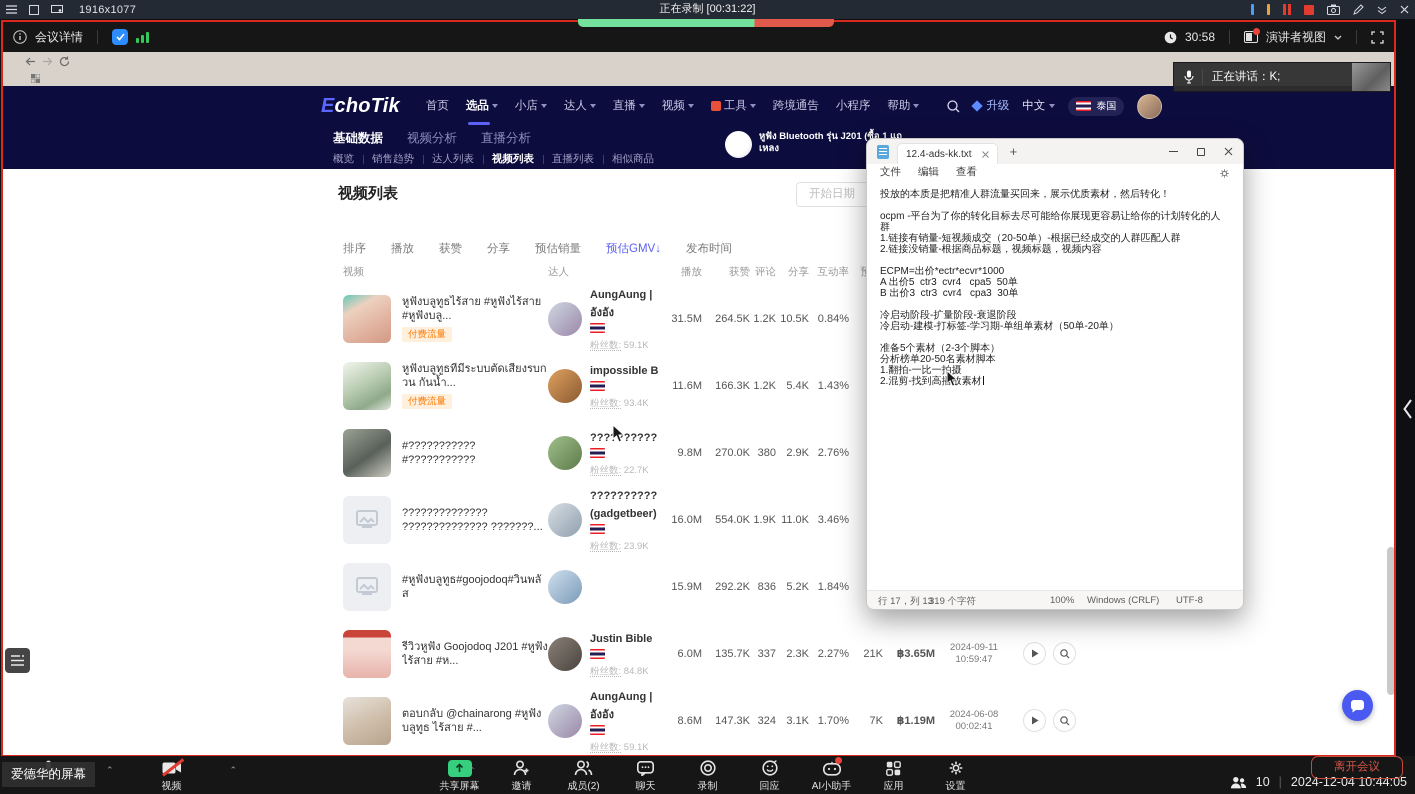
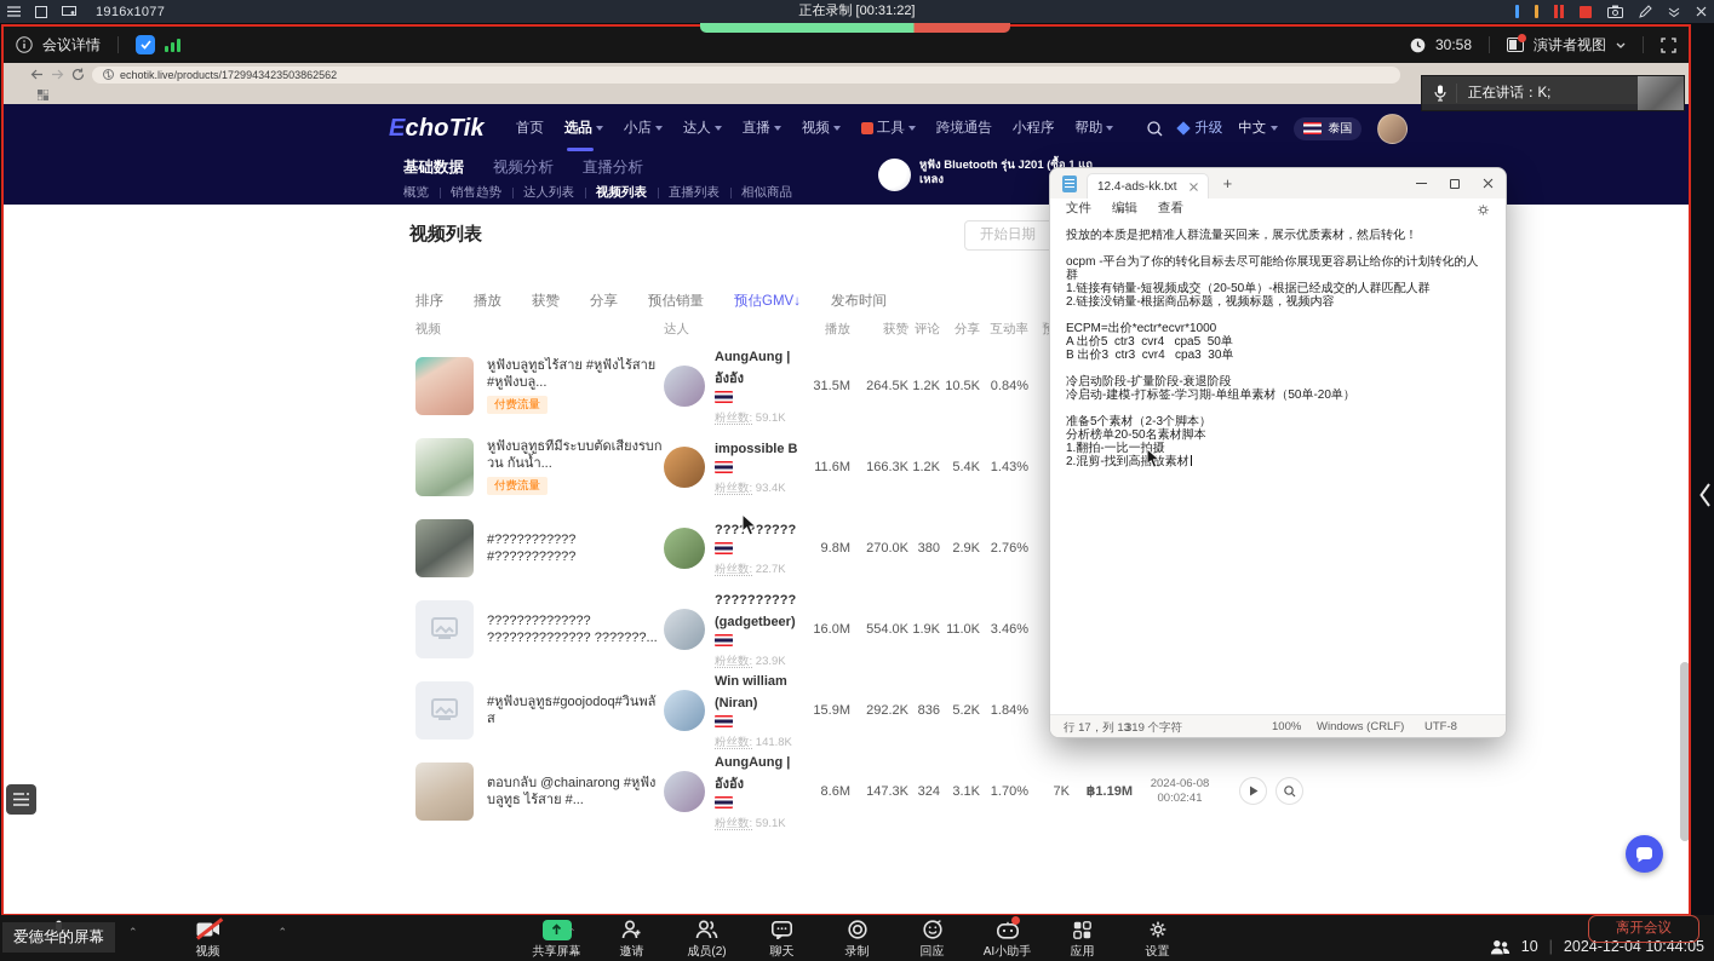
  1916x1077
  正在录制 [00:31:22]
  会议详情
  30:58
  演讲者视图
+ echotik.live/products/1729943423503862562
  EchoTik
  首页
  选品
  小店
  达人
  直播
  视频
  工具
  跨境通告
  小程序
  帮助
  升级
  中文
  泰国
  基础数据
  视频分析
  直播分析
  หูฟัง Bluetooth รุ่น J201 (ซื้อ 1 แถ
  เหลง
  概览
  销售趋势
  达人列表
  视频列表
  直播列表
  相似商品
  视频列表
  开始日期
  排序
  播放
  获赞
  分享
  预估销量
  预估GMV↓
  发布时间
  视频
  达人
  播放
  获赞
  评论
  分享
  互动率
  หูฟังบลูทูธไร้สาย #หูฟังไร้สาย #หูฟังบลู...
  付费流量
  AungAung | อังอัง 粉丝数: 59.1K
  31.5M
  264.5K
  1.2K
  10.5K
  0.84%
  หูฟังบลูทูธที่มีระบบตัดเสียงรบกวน กันน้ำ...
  付费流量
  impossible B 粉丝数: 93.4K
  11.6M
  166.3K
  1.2K
  5.4K
  1.43%
  ???????? 粉丝数: 22.7K
  9.8M
  270.0K
  380
  2.9K
  2.76%
  ?????????????? ?????????????? ???????...
  ?????????? (gadgetbeer) 粉丝数: 23.9K
  16.0M
  554.0K
  1.9K
  11.0K
  3.46%
  #หูฟังบลูทูธ#goojodoq#วินพลัส
+ Win william(Niran) 粉丝数: 141.8K
  15.9M
  292.2K
  836
  5.2K
  1.84%
- รีวิวหูฟัง Goojodoq J201 #หูฟังไร้สาย #ห...
- Justin Bible 粉丝数: 84.8K
- 6.0M
- 135.7K
- 337
- 2.3K
- 2.27%
- 21K
- ฿3.65M
- 2024-09-11
- 10:59:47
  ตอบกลับ @chainarong #หูฟังบลูทูธ ไร้สาย #...
  AungAung | อังอัง 粉丝数: 59.1K
  8.6M
  147.3K
  324
  3.1K
  1.70%
  7K
  ฿1.19M
  2024-06-08
  00:02:41
  12.4-ads-kk.txt
  +
  文件
  编辑
  查看
  投放的本质是把精准人群流量买回来，展示优质素材，然后转化！
  ocpm -平台为了你的转化目标去尽可能给你展现更容易让给你的计划转化的人群
  1.链接有销量-短视频成交（20-50单）-根据已经成交的人群匹配人群
  2.链接没销量-根据商品标题，视频标题，视频内容
  ECPM=出价*ectr*ecvr*1000
  A 出价5 ctr3 cvr4 cpa5 50单
  B 出价3 ctr3 cvr4 cpa3 30单
  冷启动阶段-扩量阶段-衰退阶段
  冷启动-建模-打标签-学习期-单组单素材（50单-20单）
  准备5个素材（2-3个脚本）
  分析榜单20-50名素材脚本
  1.翻拍-一比一摄
  2.混剪-找到高放素材
  行 17，列 13
  319 个字符
  100%
  Windows (CRLF)
  UTF-8
  正在讲话：K;
  ⌃
  视频
  ⌃
  ⌃
  共享屏幕
  邀请
  成员(2)
  聊天
  录制
  回应
  AI小助手
  应用
  设置
  离开会议
  10
  |
  2024-12-04 10:44:05
  爱德华的屏幕
